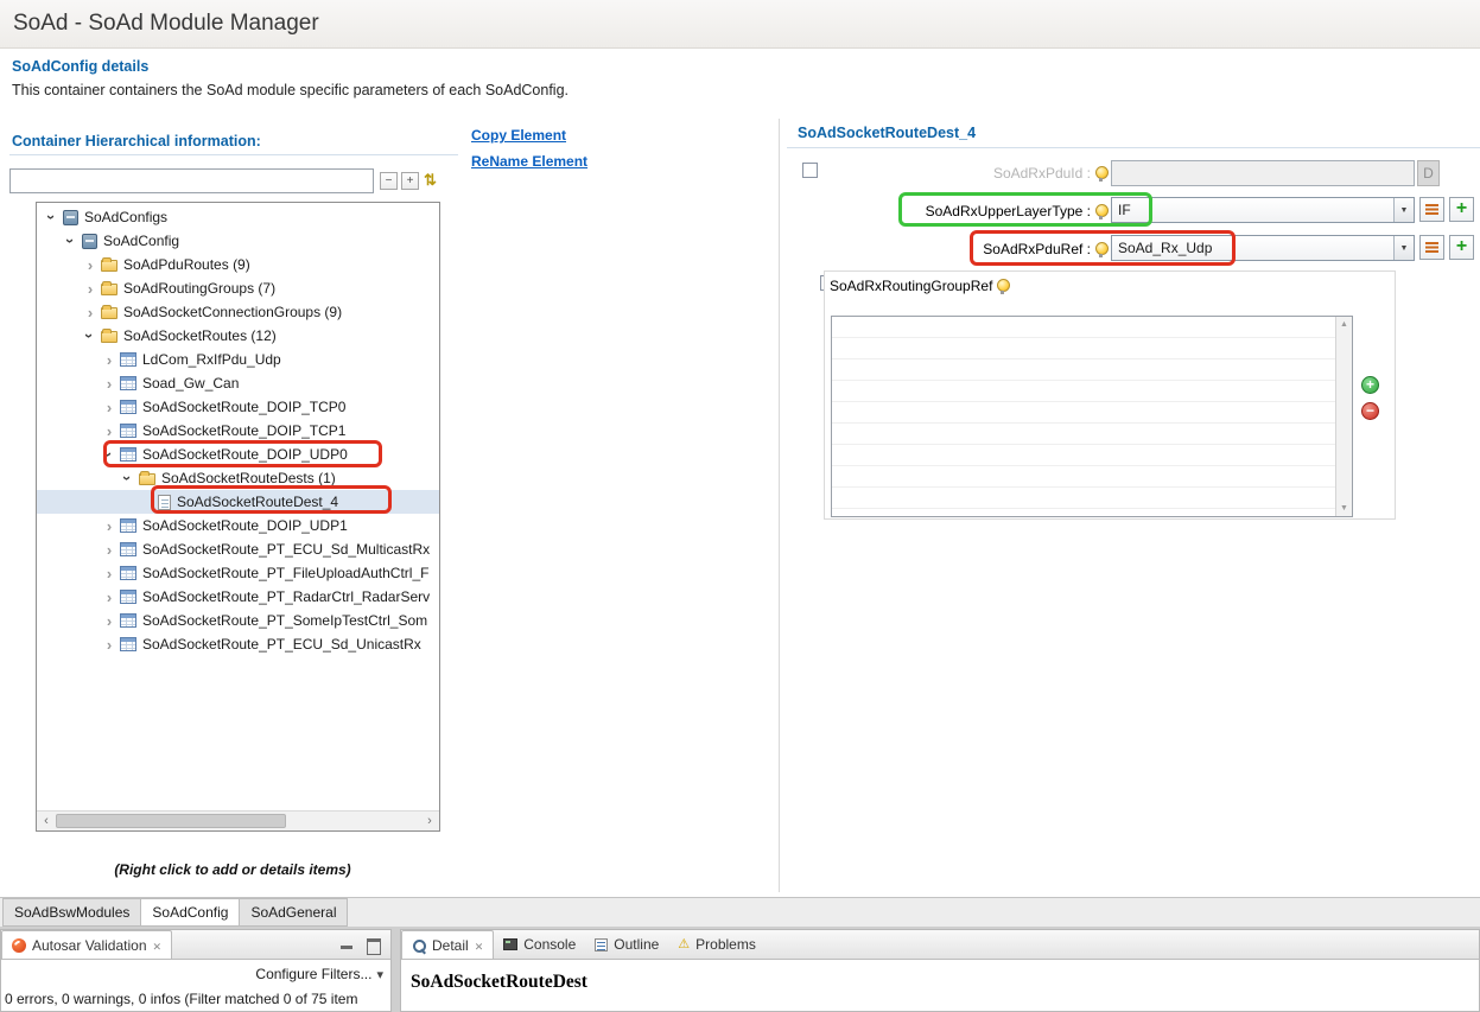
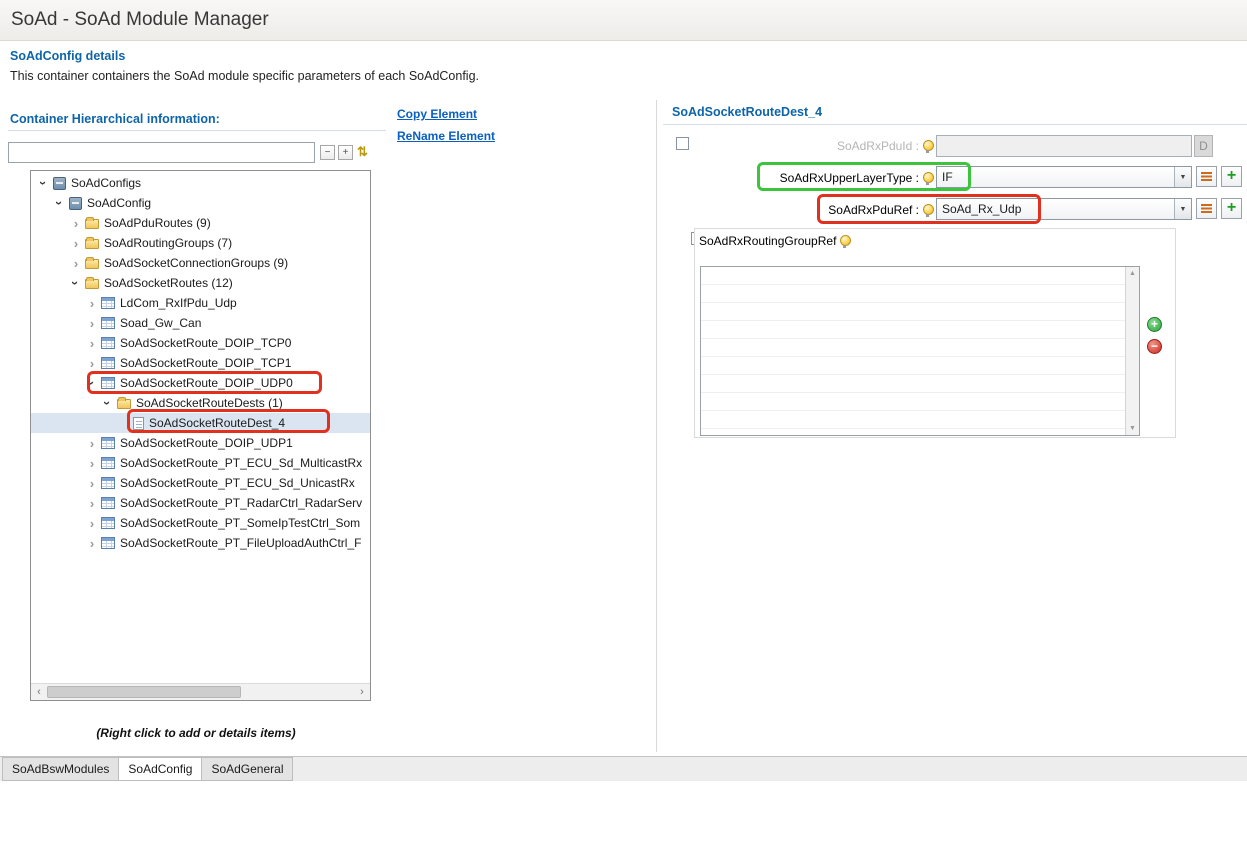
  SoAd - SoAd Module Manager
  SoAdConfig details
  This container containers the SoAd module specific parameters of each SoAdConfig.
  Container Hierarchical information:
  SoAdConfigs
  SoAdConfig
  SoAdPduRoutes (9)
  SoAdRoutingGroups (7)
  SoAdSocketConnectionGroups (9)
  SoAdSocketRoutes (12)
  LdCom_RxIfPdu_Udp
  Soad_Gw_Can
  SoAdSocketRoute_DOIP_TCP0
  SoAdSocketRoute_DOIP_TCP1
  SoAdSocketRoute_DOIP_UDP0
  SoAdSocketRouteDests (1)
  SoAdSocketRouteDest_4
  SoAdSocketRoute_DOIP_UDP1
  SoAdSocketRoute_PT_ECU_Sd_MulticastRx
- SoAdSocketRoute_PT_FileUploadAuthCtrl_F
+ SoAdSocketRoute_PT_ECU_Sd_UnicastRx
  SoAdSocketRoute_PT_RadarCtrl_RadarServ
  SoAdSocketRoute_PT_SomeIpTestCtrl_Som
- SoAdSocketRoute_PT_ECU_Sd_UnicastRx
+ SoAdSocketRoute_PT_FileUploadAuthCtrl_F
  (Right click to add or details items)
  Copy Element
  ReName Element
  SoAdSocketRouteDest_4
  SoAdRxPduId :
  D
  SoAdRxUpperLayerType :
  IF
  SoAdRxPduRef :
  SoAd_Rx_Udp
  SoAdRxRoutingGroupRef
  SoAdBswModules
  SoAdConfig
  SoAdGeneral
- Autosar Validation
- Configure Filters...
- 0 errors, 0 warnings, 0 infos (Filter matched 0 of 75 item
- Detail
- Console
- Outline
- Problems
- SoAdSocketRouteDest
